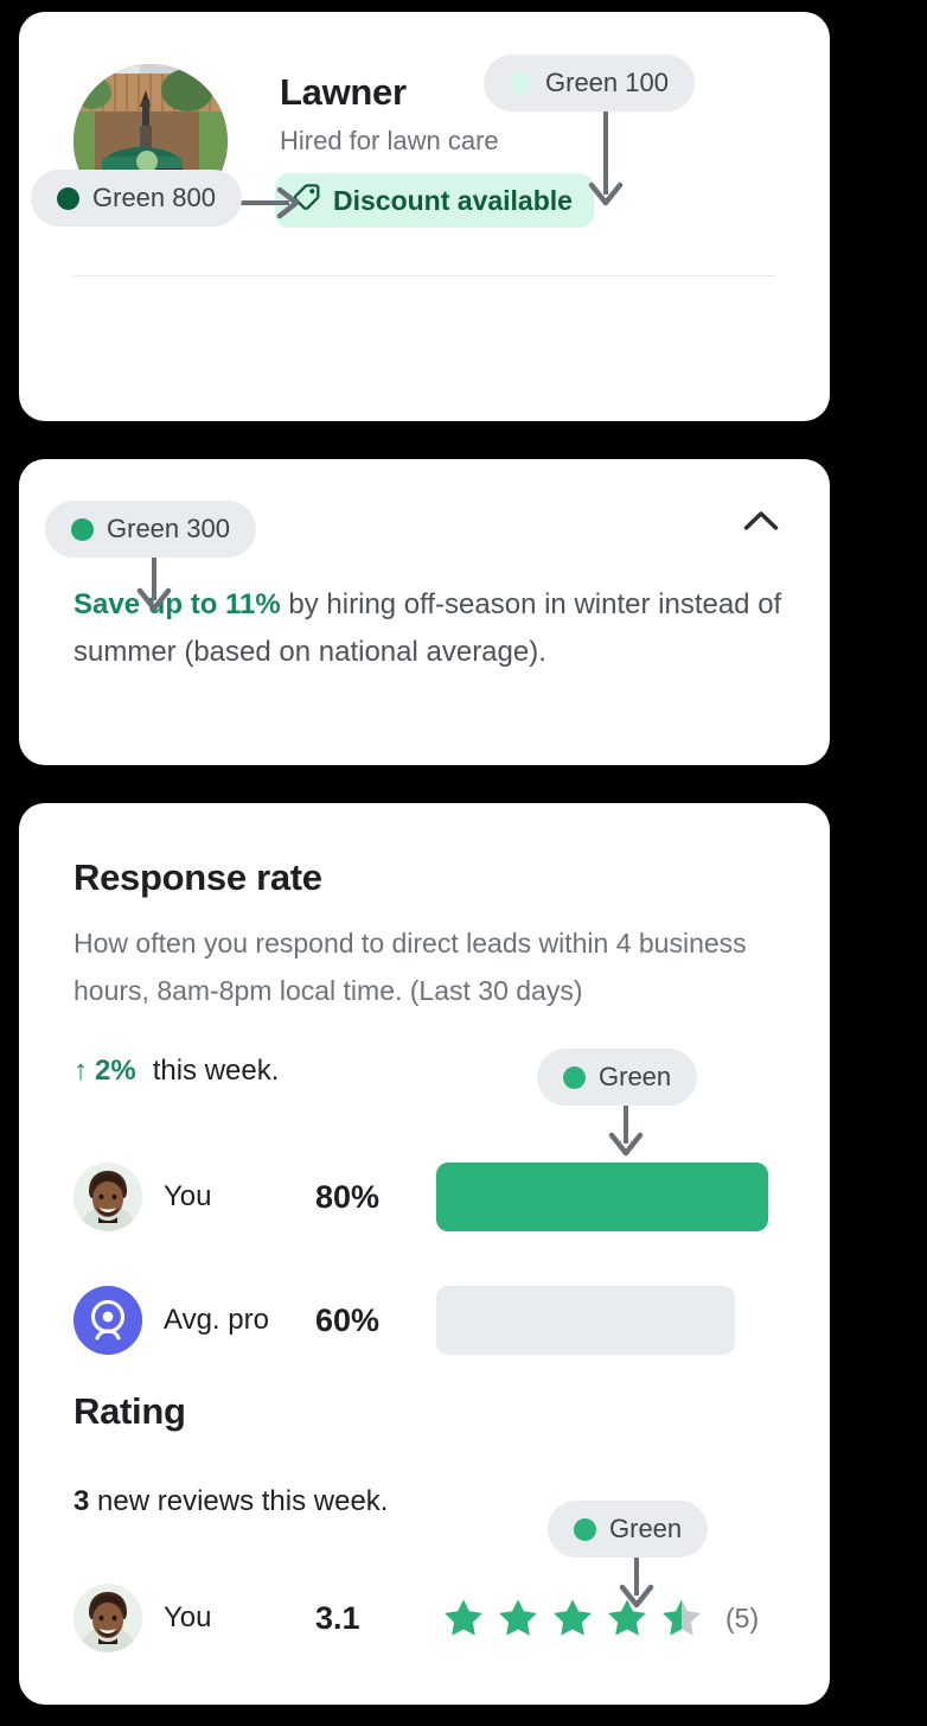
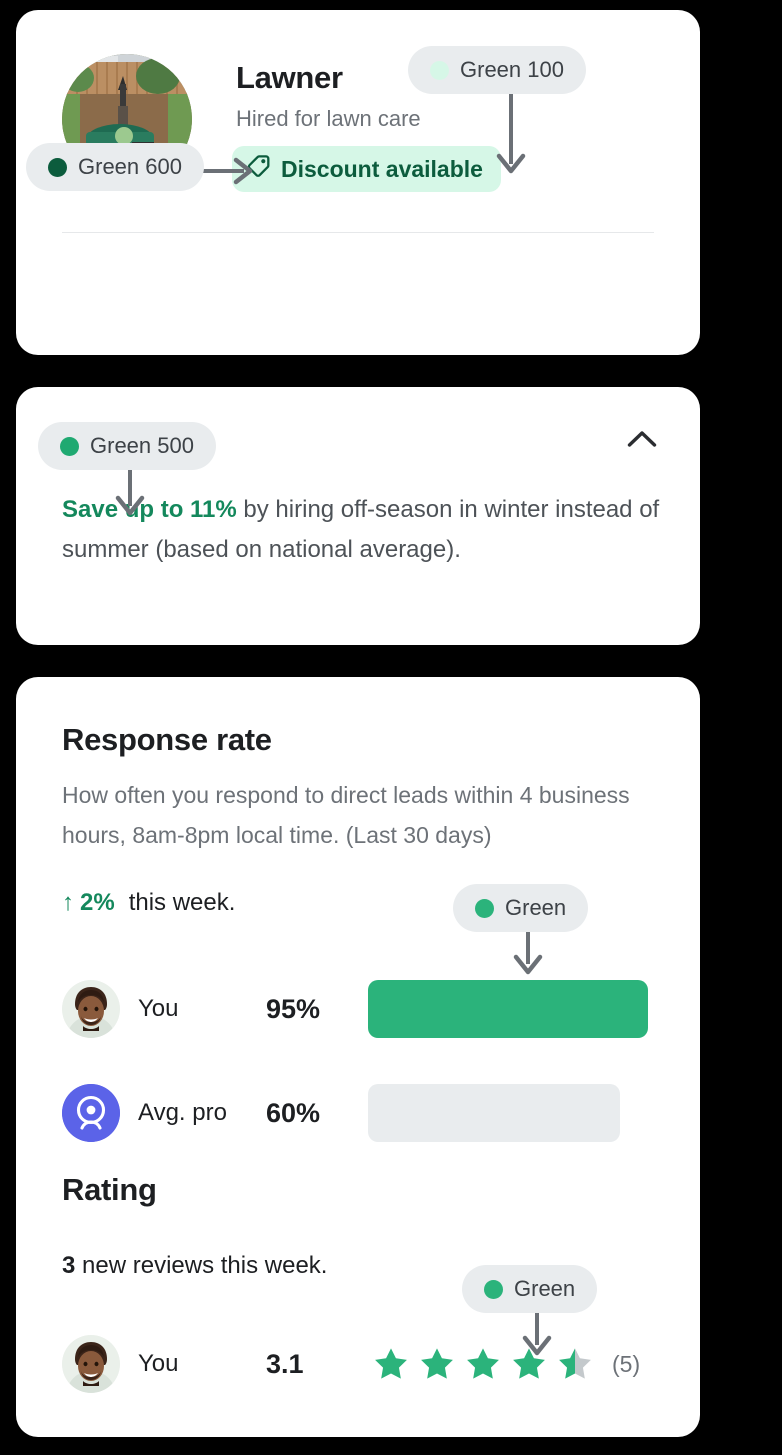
  Lawner
  Hired for lawn care
  Discount available
  Savep to 11% by hiring off-season in winter instead of summer (based on national average).
  Response rate
  How often you respond to direct leads within 4 business hours, 8am-8pm local time. (Last 30 days)
  ↑
  2%
  this week.
  You
- 80%
+ 95%
  Avg. pro
  60%
  Rating
  3 new reviews this week.
  You
  3.1
  (5)
  Green 100
- Green 800
+ Green 600
- Green 300
+ Green 500
  Green
  Green
